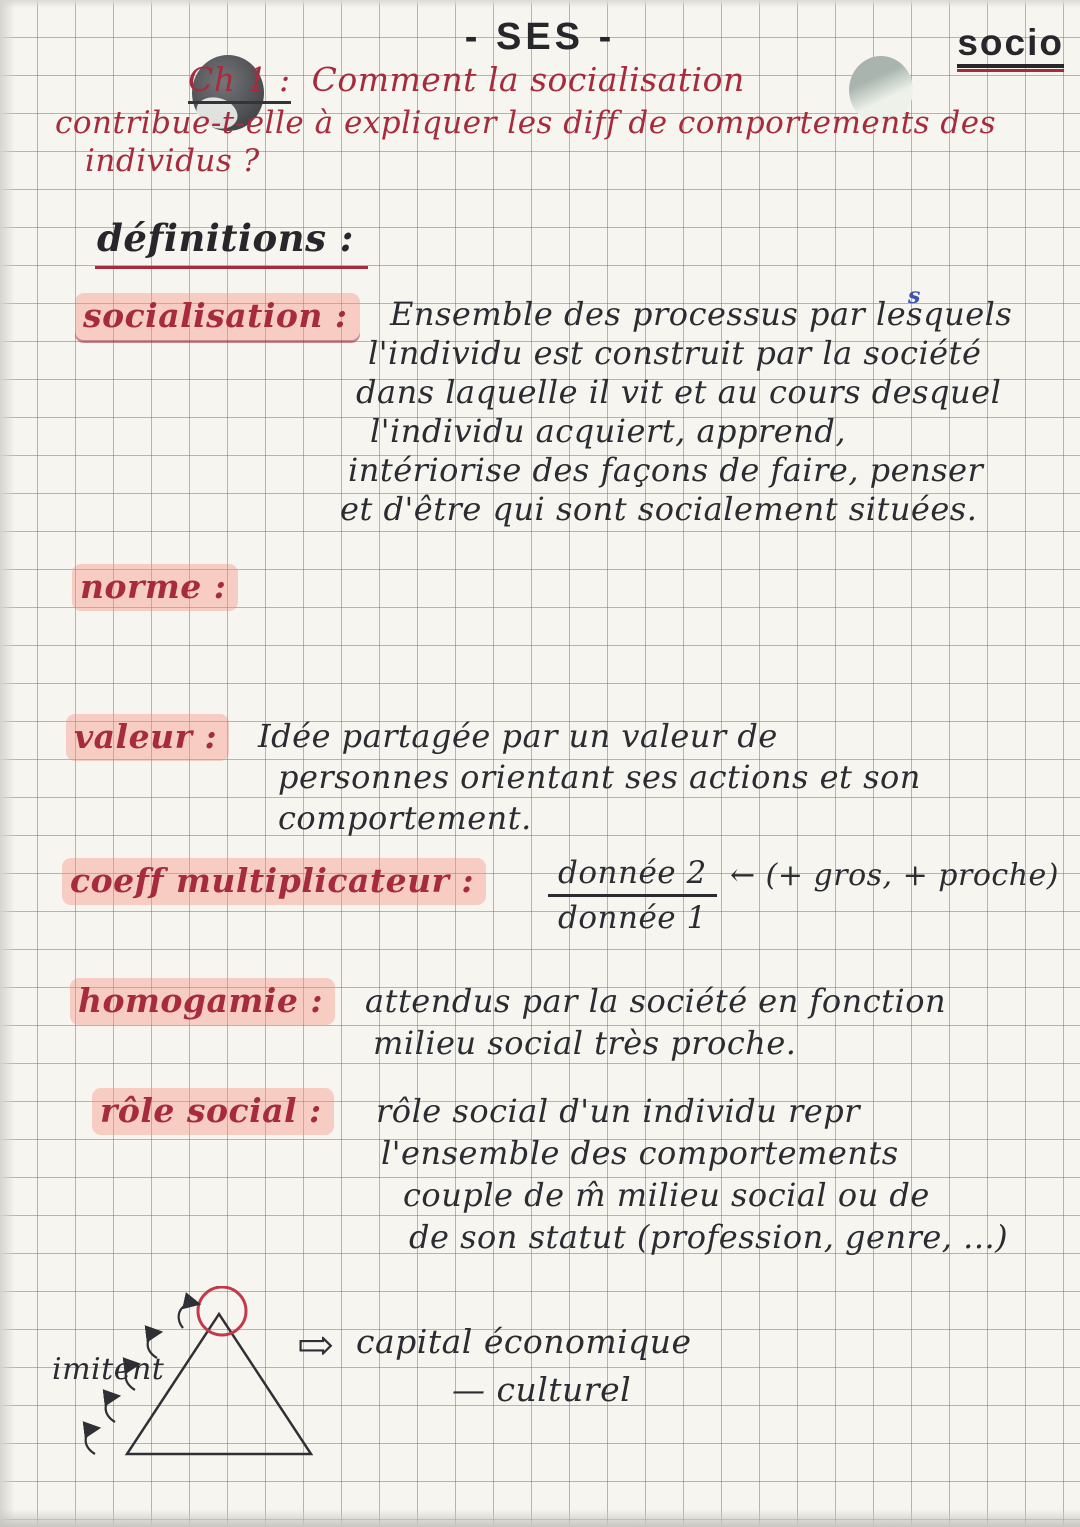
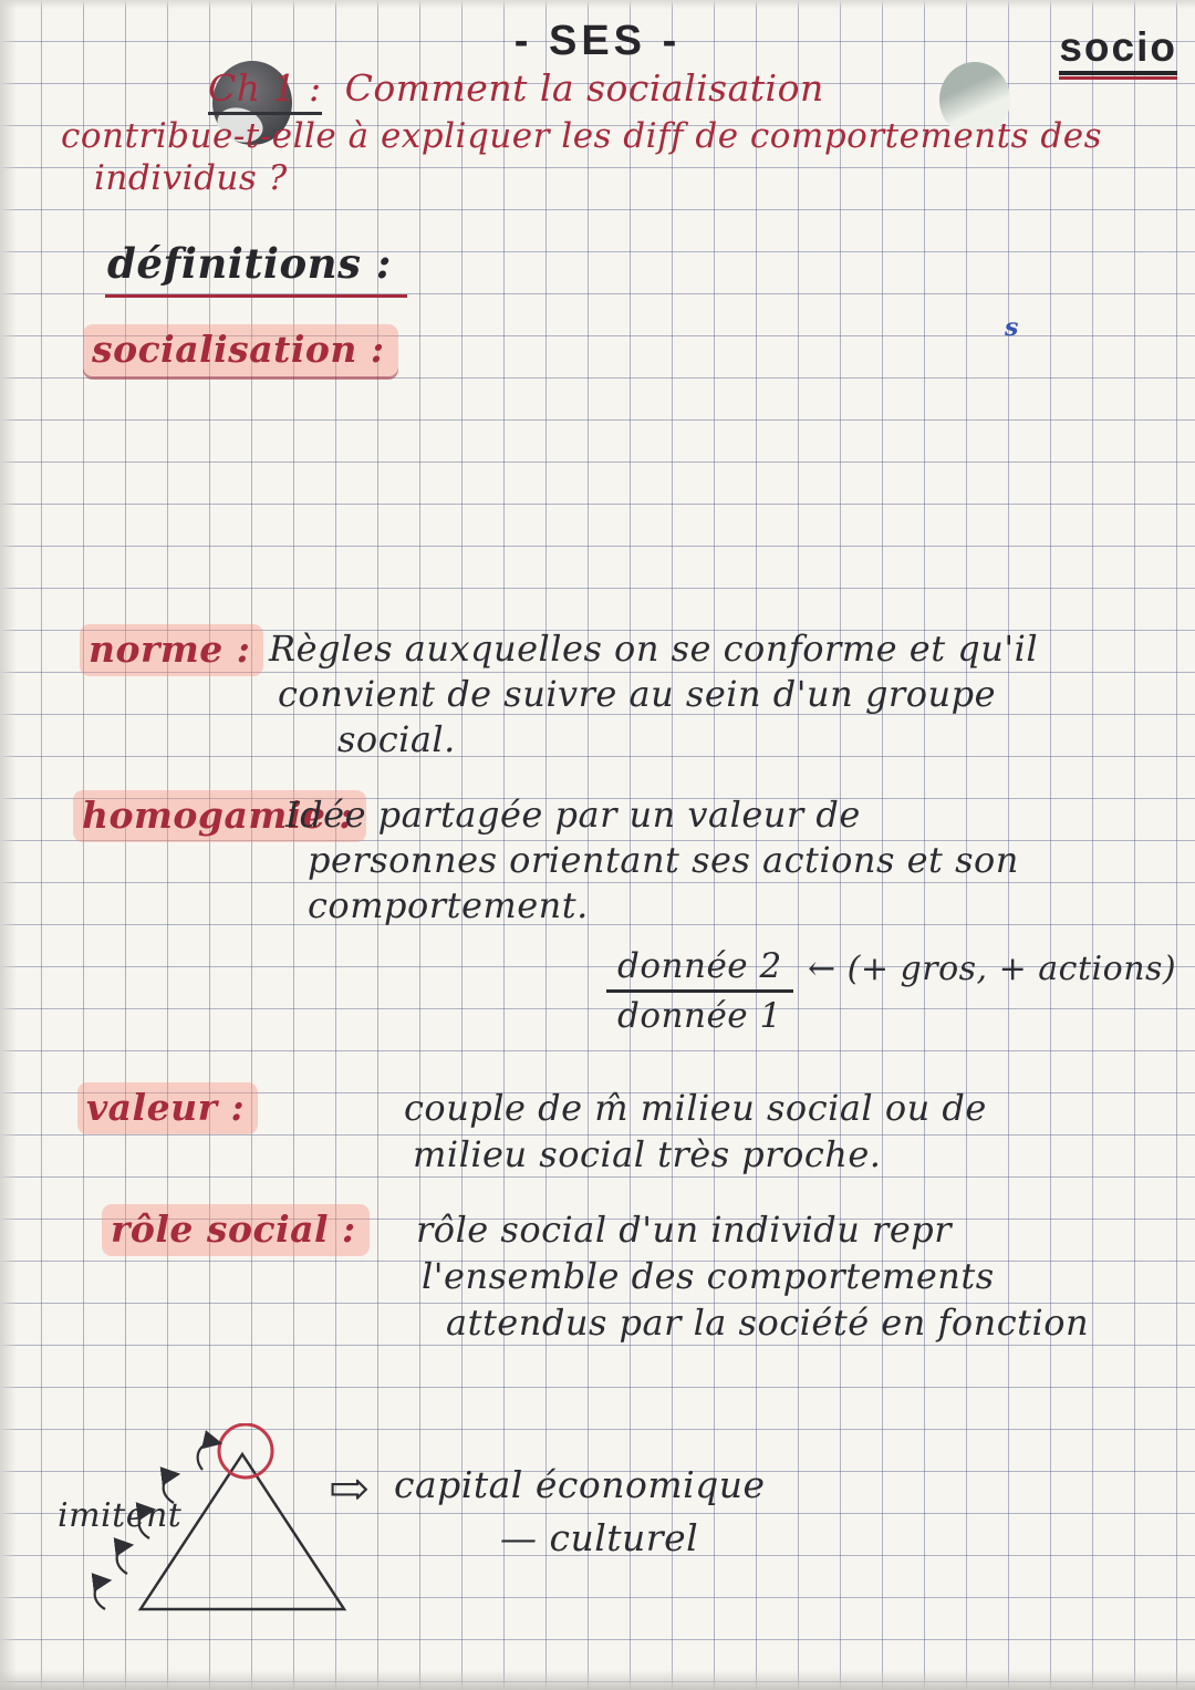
  - SES -
  socio
  Ch 1 : Comment la socialisation
  contribue-t-elle à expliquer les diff de comportements des
  individus ?
  définitions :
  socialisation :
- Ensemble des processus par lesquels
- l'individu est construit par la société
- dans laquelle il vit et au cours desquel
- l'individu acquiert, apprend,
- intériorise des façons de faire, penser
- et d'être qui sont socialement situées.
  s
  norme :
+ Règles auxquelles on se conforme et qu'il
+ convient de suivre au sein d'un groupe
+ social.
- valeur :
+ homogamie :
  Idée partagée par un valeur de
  personnes orientant ses actions et son
  comportement.
- coeff multiplicateur :
  donnée 2
  donnée 1
- ← (+ gros, + proche)
+ ← (+ gros, + actions)
- homogamie :
+ valeur :
- attendus par la société en fonction
+ couple de m̂ milieu social ou de
  milieu social très proche.
  rôle social :
  rôle social d'un individu repr
  l'ensemble des comportements
- couple de m̂ milieu social ou de
+ attendus par la société en fonction
- de son statut (profession, genre, ...)
  imitent
  ⇨
  capital économique
  — culturel
